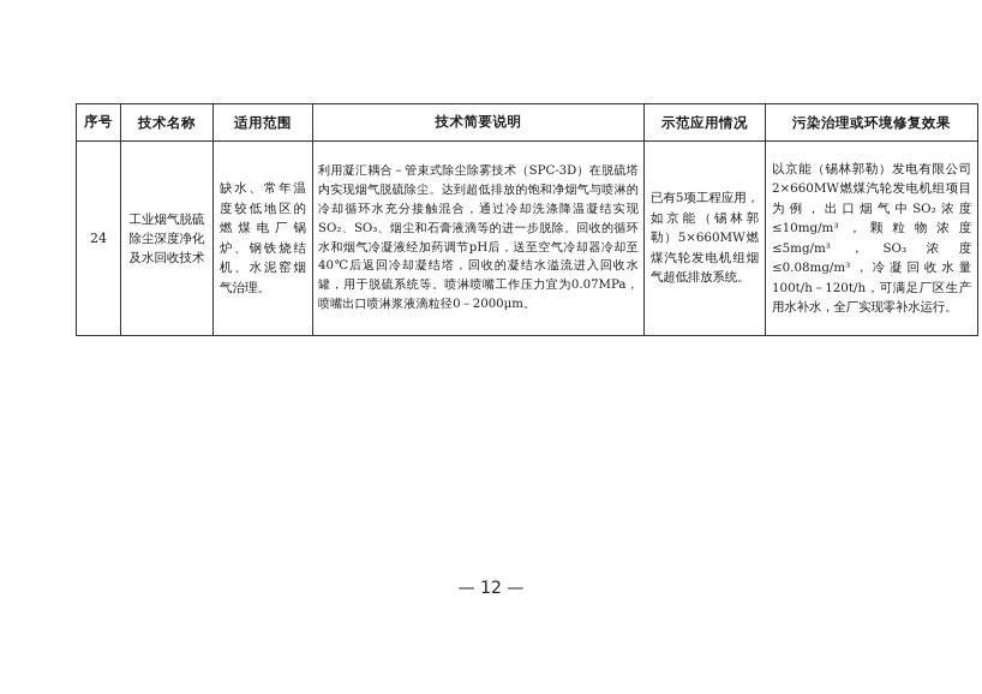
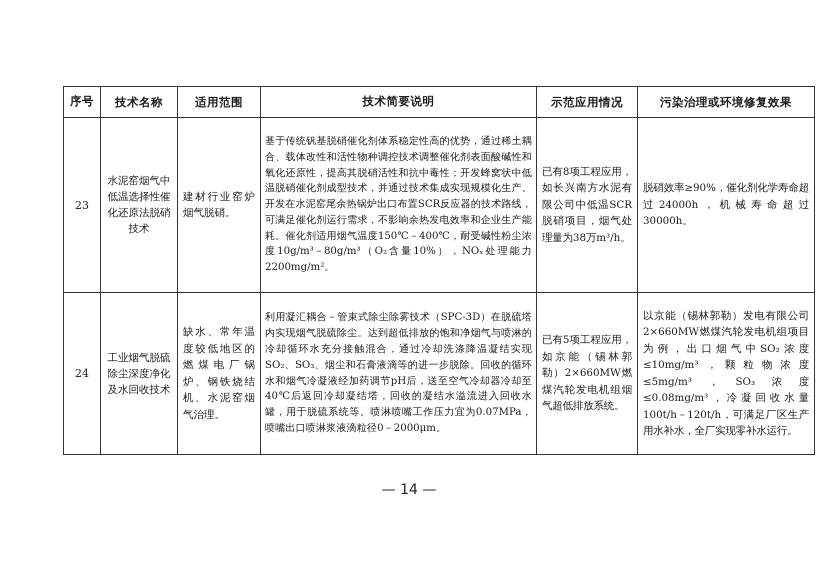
  序号	技术名称	适用范围	技术简要说明	示范应用情况	污染治理或环境修复效果
+ 23	水泥窑烟气中低温选择性催化还原法脱硝技术	建材行业窑炉烟气脱硝。	基于传统钒基脱硝催化剂体系稳定性高的优势，通过稀土耦合、载体改性和活性物种调控技术调整催化剂表面酸碱性和氧化还原性，提高其脱硝活性和抗中毒性；开发蜂窝状中低温脱硝催化剂成型技术，并通过技术集成实现规模化生产。开发在水泥窑尾余热锅炉出口布置SCR反应器的技术路线，可满足催化剂运行需求，不影响余热发电效率和企业生产能耗。催化剂适用烟气温度150℃－400℃，耐受碱性粉尘浓度10g/m³－80g/m³（O₂含量10%），NOₓ处理能力2200mg/m²。	已有8项工程应用，如长兴南方水泥有限公司中低温SCR脱硝项目，烟气处理量为38万m³/h。	脱硝效率≥90%，催化剂化学寿命超过24000h，机械寿命超过30000h。
- 24	工业烟气脱硫除尘深度净化及水回收技术	缺水、常年温度较低地区的燃煤电厂锅炉、钢铁烧结机、水泥窑烟气治理。	利用凝汇耦合－管束式除尘除雾技术（SPC-3D）在脱硫塔内实现烟气脱硫除尘。达到超低排放的饱和净烟气与喷淋的冷却循环水充分接触混合，通过冷却洗涤降温凝结实现SO₂、SO₃、烟尘和石膏液滴等的进一步脱除。回收的循环水和烟气冷凝液经加药调节pH后，送至空气冷却器冷却至40℃后返回冷却凝结塔，回收的凝结水溢流进入回收水罐，用于脱硫系统等。喷淋喷嘴工作压力宜为0.07MPa，喷嘴出口喷淋浆液滴粒径0－2000μm。	已有5项工程应用，如京能（锡林郭勒）5×660MW燃煤汽轮发电机组烟气超低排放系统。	以京能（锡林郭勒）发电有限公司2×660MW燃煤汽轮发电机组项目为例，出口烟气中SO₂浓度≤10mg/m³，颗粒物浓度≤5mg/m³，SO₃浓度≤0.08mg/m³，冷凝回收水量100t/h－120t/h，可满足厂区生产用水补水，全厂实现零补水运行。
+ 24	工业烟气脱硫除尘深度净化及水回收技术	缺水、常年温度较低地区的燃煤电厂锅炉、钢铁烧结机、水泥窑烟气治理。	利用凝汇耦合－管束式除尘除雾技术（SPC-3D）在脱硫塔内实现烟气脱硫除尘。达到超低排放的饱和净烟气与喷淋的冷却循环水充分接触混合，通过冷却洗涤降温凝结实现SO₂、SO₃、烟尘和石膏液滴等的进一步脱除。回收的循环水和烟气冷凝液经加药调节pH后，送至空气冷却器冷却至40℃后返回冷却凝结塔，回收的凝结水溢流进入回收水罐，用于脱硫系统等。喷淋喷嘴工作压力宜为0.07MPa，喷嘴出口喷淋浆液滴粒径0－2000μm。	已有5项工程应用，如京能（锡林郭勒）2×660MW燃煤汽轮发电机组烟气超低排放系统。	以京能（锡林郭勒）发电有限公司2×660MW燃煤汽轮发电机组项目为例，出口烟气中SO₂浓度≤10mg/m³，颗粒物浓度≤5mg/m³，SO₃浓度≤0.08mg/m³，冷凝回收水量100t/h－120t/h，可满足厂区生产用水补水，全厂实现零补水运行。
- — 12 —
+ — 14 —
